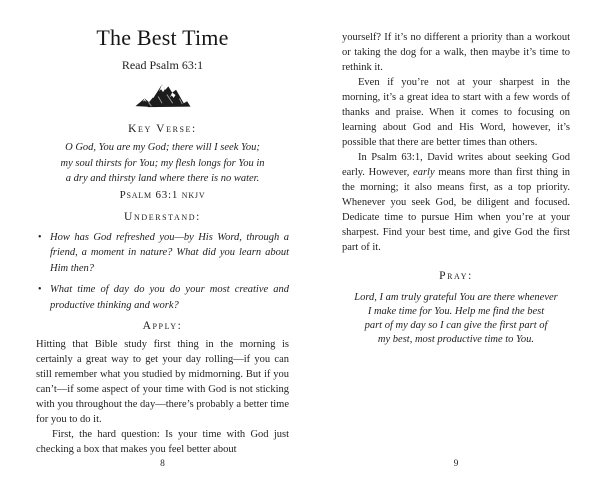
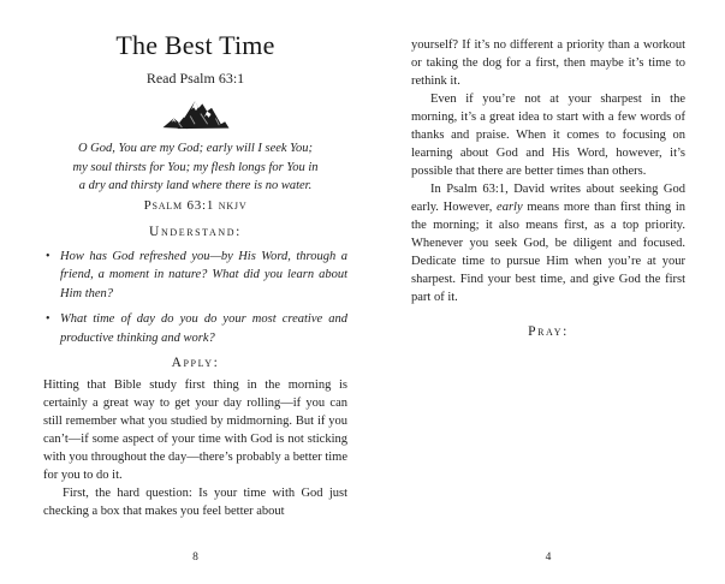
  The Best Time
  Read Psalm 63:1
- Key Verse:
- O God, You are my God; there will I seek You;
+ O God, You are my God; early will I seek You;
  my soul thirsts for You; my flesh longs for You in
  a dry and thirsty land where there is no water.
  Psalm 63:1 nkjv
  Understand:
  How has God refreshed you—by His Word, through a friend, a moment in nature? What did you learn about Him then?
  What time of day do you do your most creative and productive thinking and work?
  Apply:
  Hitting that Bible study first thing in the morning is certainly a great way to get your day rolling—if you can still remember what you studied by midmorning. But if you can’t—if some aspect of your time with God is not sticking with you throughout the day—there’s probably a better time for you to do it.
  First, the hard question: Is your time with God just checking a box that makes you feel better about
  8
- yourself? If it’s no different a priority than a workout or taking the dog for a walk, then maybe it’s time to rethink it.
+ yourself? If it’s no different a priority than a workout or taking the dog for a first, then maybe it’s time to rethink it.
  Even if you’re not at your sharpest in the morning, it’s a great idea to start with a few words of thanks and praise. When it comes to focusing on learning about God and His Word, however, it’s possible that there are better times than others.
  In Psalm 63:1, David writes about seeking God early. However, early means more than first thing in the morning; it also means first, as a top priority. Whenever you seek God, be diligent and focused. Dedicate time to pursue Him when you’re at your sharpest. Find your best time, and give God the first part of it.
  Pray:
- Lord, I am truly grateful You are there whenever
- I make time for You. Help me find the best
- part of my day so I can give the first part of
- my best, most productive time to You.
- 9
+ 4
